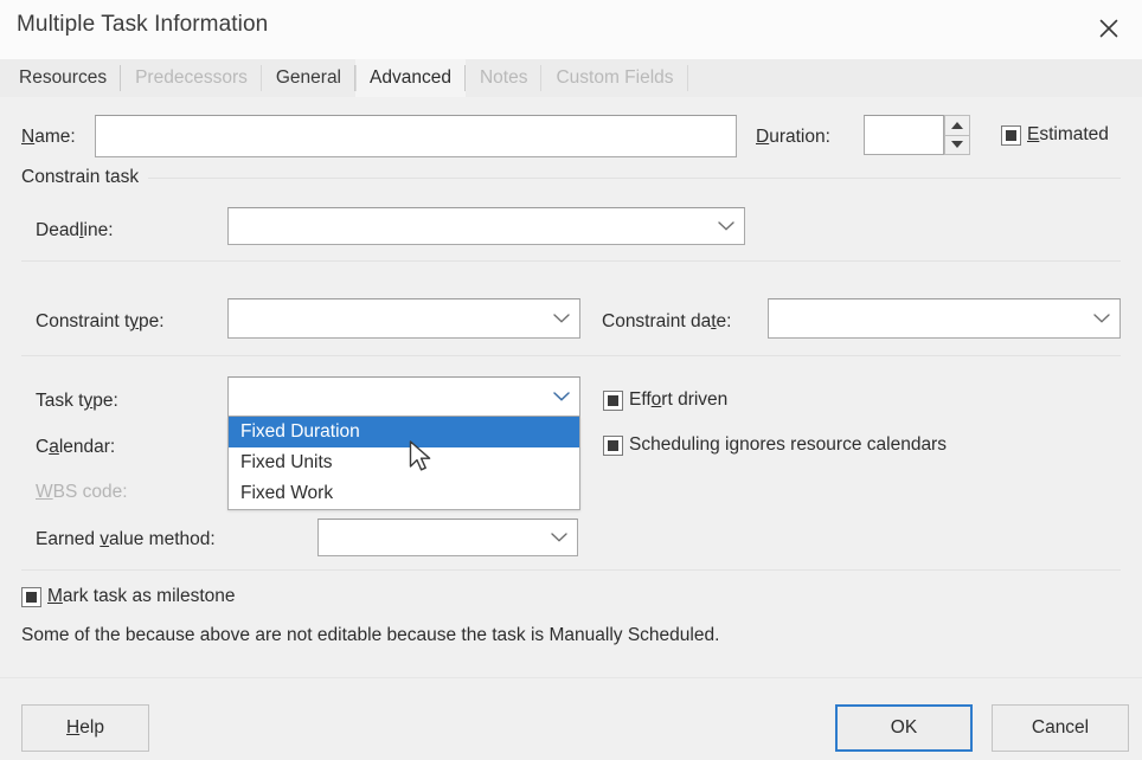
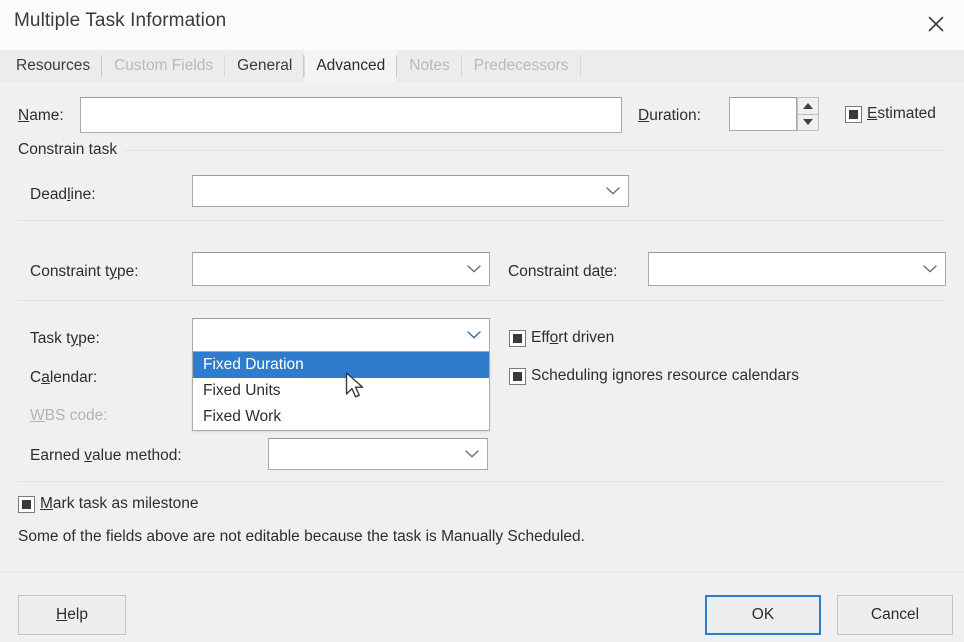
  Multiple Task Information
  Resources
- Predecessors
+ Custom Fields
  General
  Advanced
  Notes
- Custom Fields
+ Predecessors
  Name:
  Duration:
  Estimated
  Constrain task
  Deadline:
  Constraint type:
  Constraint date:
  Task type:
  Calendar:
  WBS code:
  Fixed Duration
  Fixed Units
  Fixed Work
  Effort driven
  Scheduling ignores resource calendars
  Earned value method:
  Mark task as milestone
- Some of the because above are not editable because the task is Manually Scheduled.
+ Some of the fields above are not editable because the task is Manually Scheduled.
  Help
  OK
  Cancel
